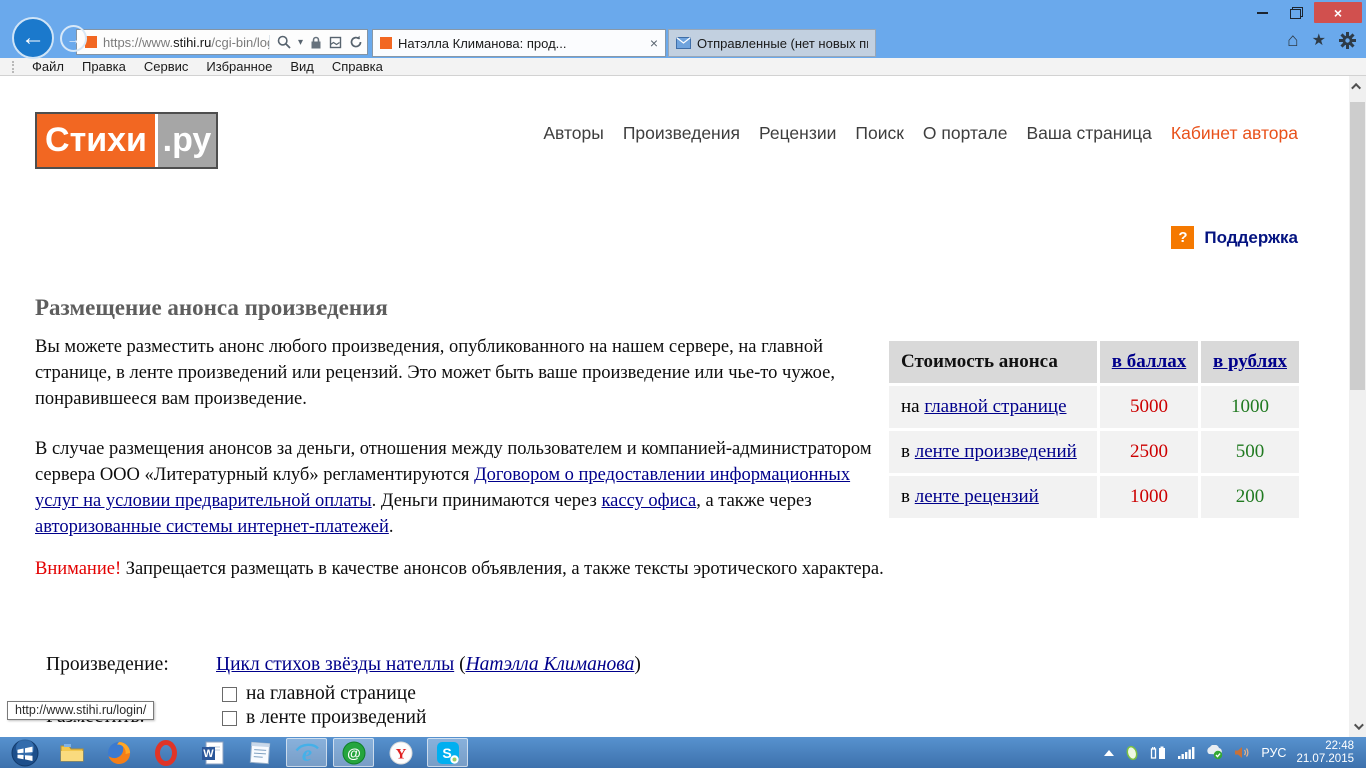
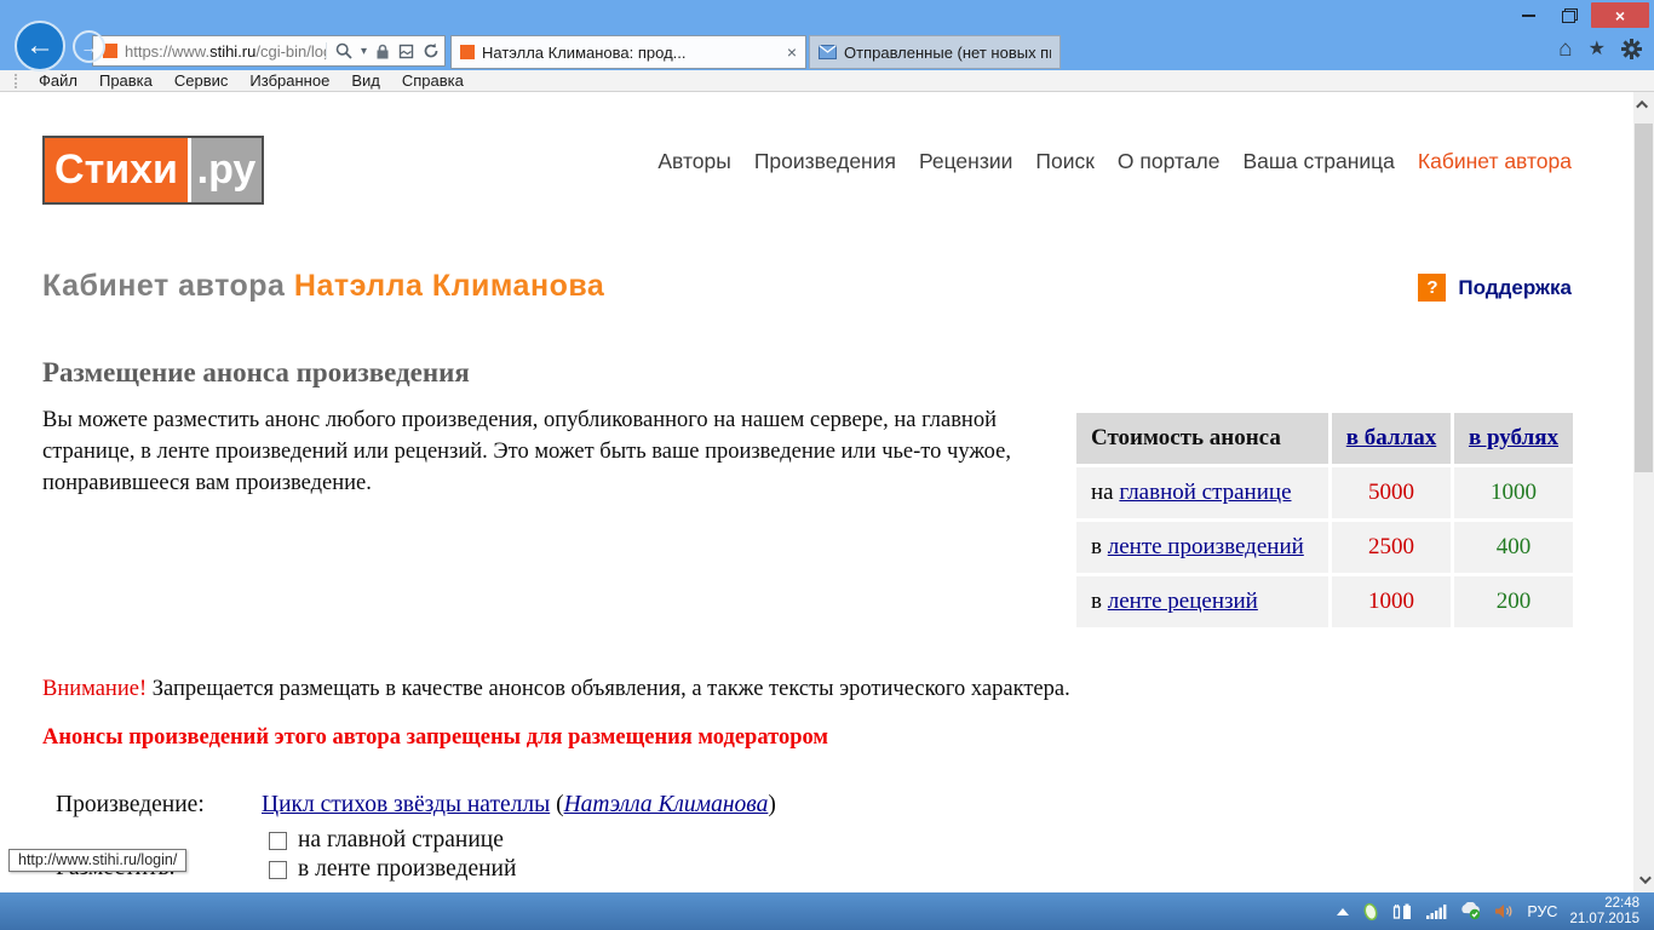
  ×
  ←
  →
  https://www.stihi.ru/cgi-bin/lo
  ▾
  Натэлла Климанова: прод...
  ×
  Отправленные (нет новых п
  ⌂
  ★
  Файл
  Правка
  Сервис
  Избранное
  Вид
  Справка
  Стихи
  .ру
  Авторы
  Произведения
  Рецензии
  Поиск
  О портале
  Ваша страница
  Кабинет автора
+ Кабинет автора Натэлла Климанова
  ?
  Поддержка
  Размещение анонса произведения
  Вы можете разместить анонс любого произведения, опубликованного на нашем сервере, на главной странице, в ленте произведений или рецензий. Это может быть ваше произведение или чье-то чужое, понравившееся вам произведение.
- В случае размещения анонсов за деньги, отношения между пользователем и компанией-администратором сервера ООО «Литературный клуб» регламентируются Договором о предоставлении информационных услуг на условии предварительной оплаты. Деньги принимаются через кассу офиса, а также через авторизованные системы интернет-платежей.
  Стоимость анонса	в баллах	в рублях
  на главной странице	5000	1000
- в ленте произведений	2500	500
+ в ленте произведений	2500	400
  в ленте рецензий	1000	200
  Внимание! Запрещается размещать в качестве анонсов объявления, а также тексты эротического характера.
+ Анонсы произведений этого автора запрещены для размещения модератором
  Произведение: Цикл стихов звёзды нателлы (Натэлла Климанова)
  на главной странице
  в ленте произведений
  http://www.stihi.ru/login/
- W
- e
- @
- Y
- S
  РУС
  22:48
  21.07.2015
